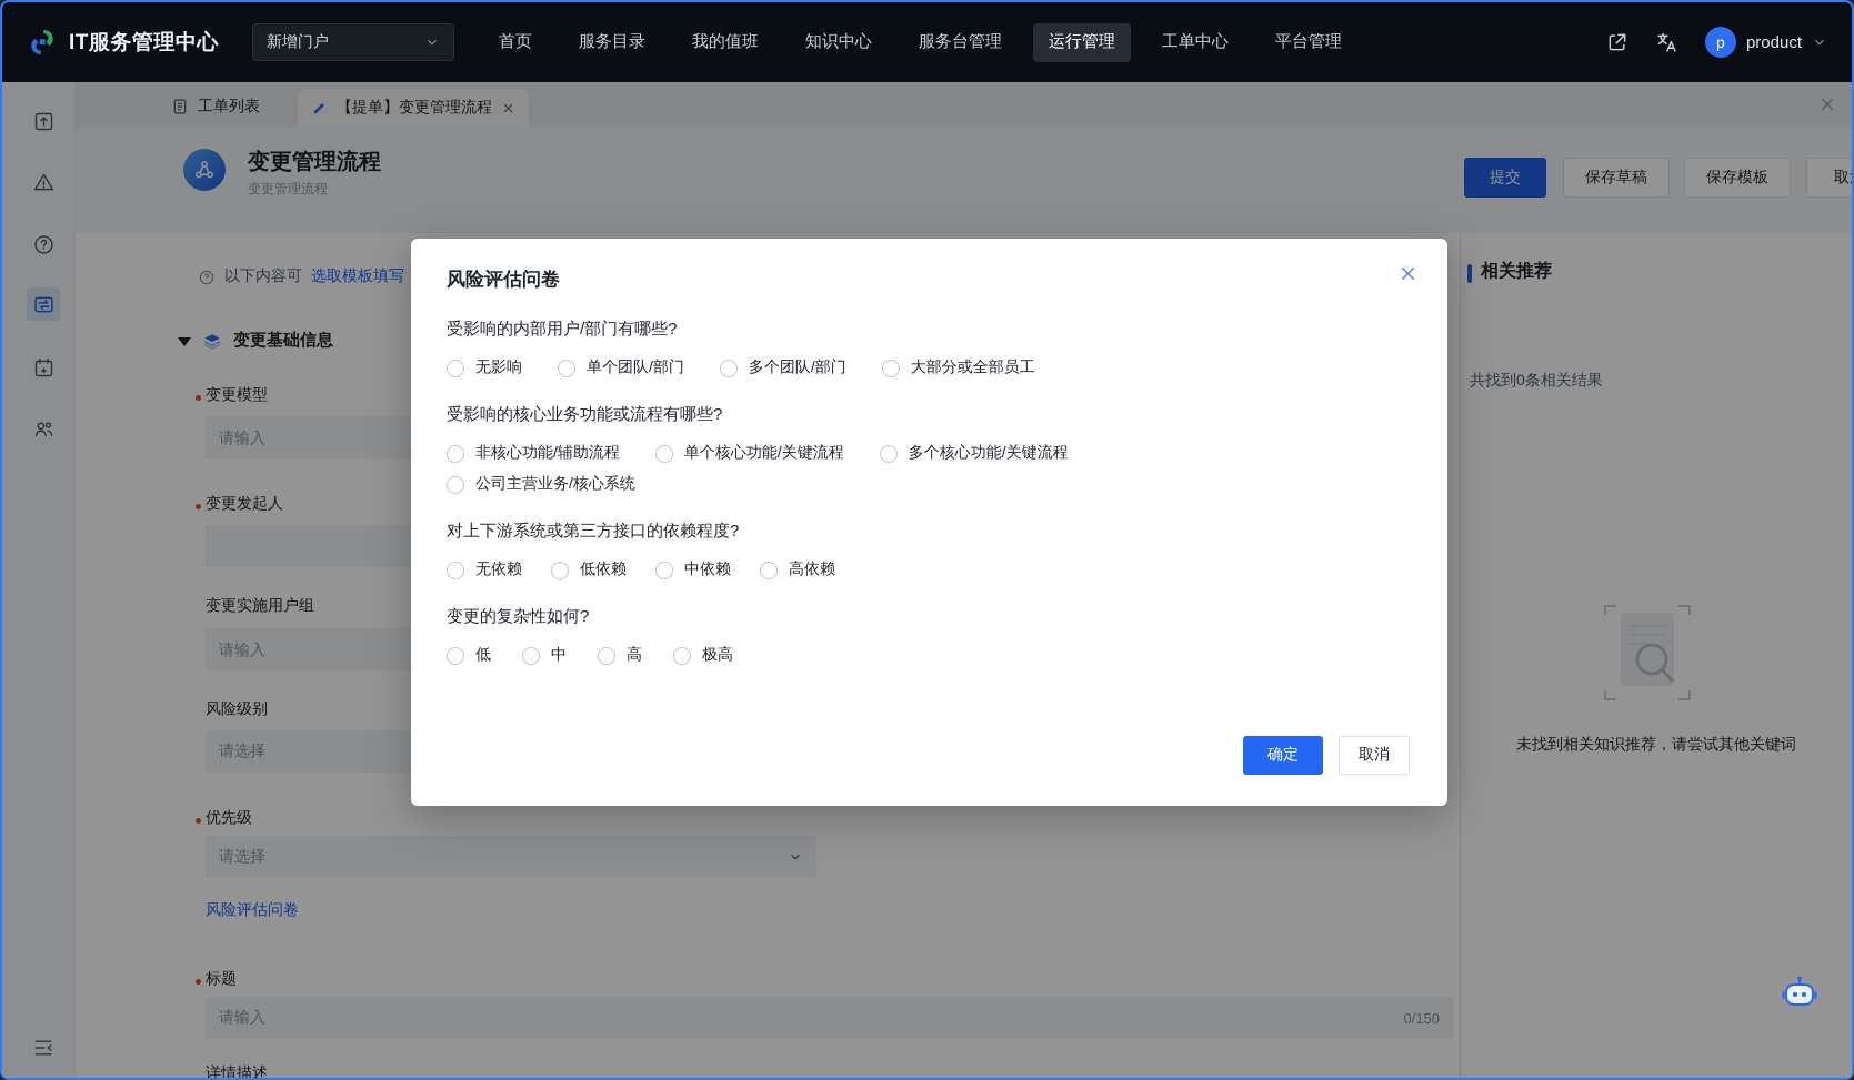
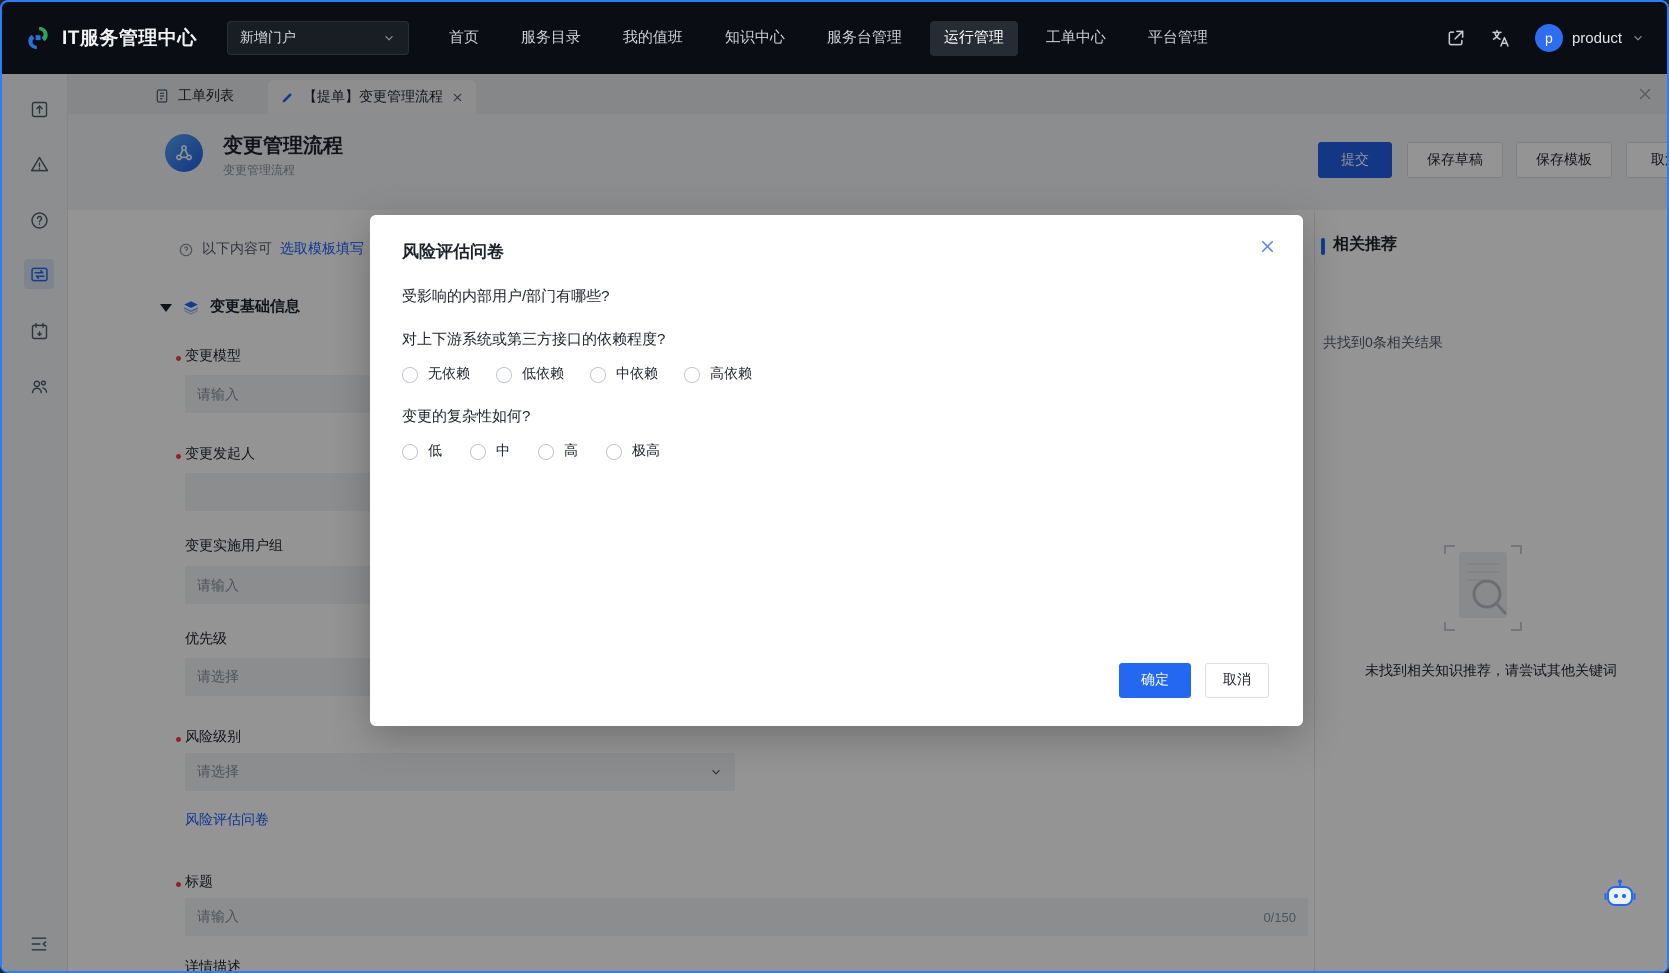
  IT服务管理中心
  新增门户
  首页
  服务目录
  我的值班
  知识中心
  服务台管理
  运行管理
  工单中心
  平台管理
  p
  product
  工单列表
  【提单】变更管理流程
  变更管理流程
  变更管理流程
  提交
  保存草稿
  保存模板
  以下内容可
  选取模板填写
  变更基础信息
  变更模型
  请输入
  变更发起人
  变更实施用户组
  请输入
- 风险级别
+ 优先级
  请选择
- 优先级
+ 风险级别
  请选择
  风险评估问卷
  标题
  请输入
  0/150
  详情描述
  相关推荐
  共找到0条相关结果
  未找到相关知识推荐，请尝试其他关键词
  风险评估问卷
  受影响的内部用户/部门有哪些?
- 无影响
- 单个团队/部门
- 多个团队/部门
- 大部分或全部员工
- 受影响的核心业务功能或流程有哪些?
- 非核心功能/辅助流程
- 单个核心功能/关键流程
- 多个核心功能/关键流程
- 公司主营业务/核心系统
  对上下游系统或第三方接口的依赖程度?
  无依赖
  低依赖
  中依赖
  高依赖
  变更的复杂性如何?
  低
  中
  高
  极高
  确定
  取消
